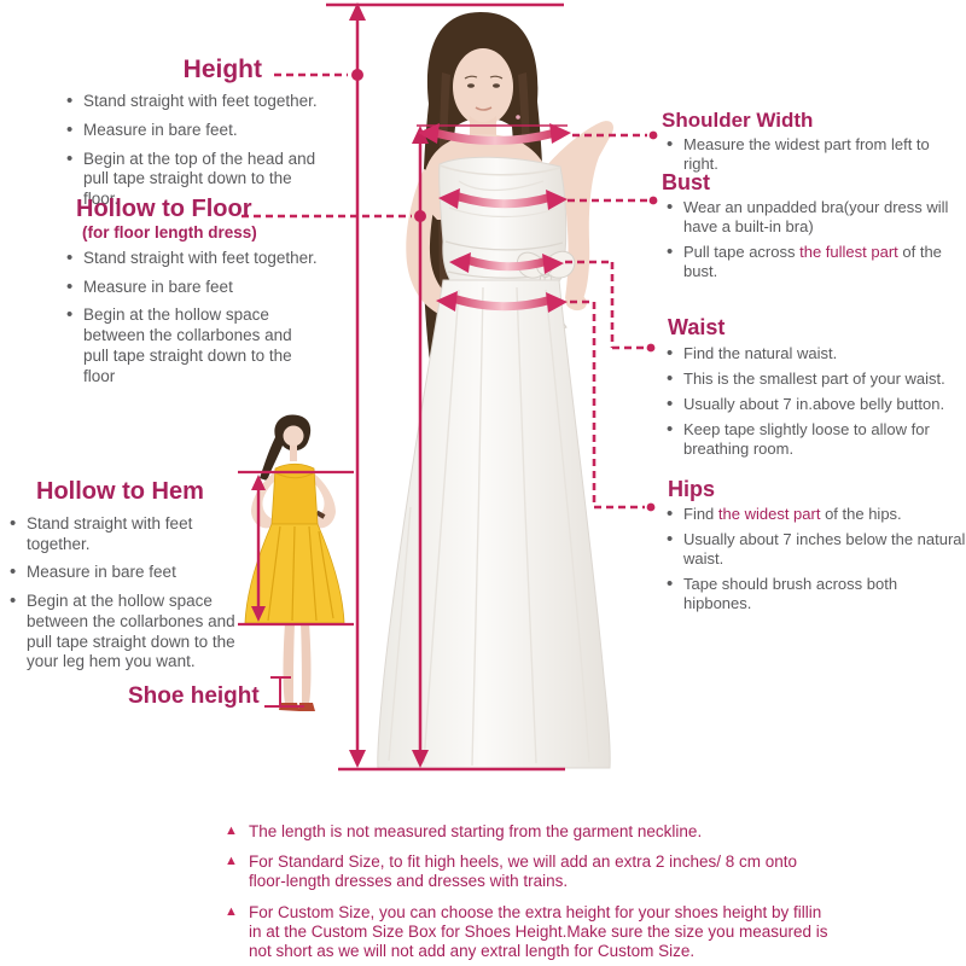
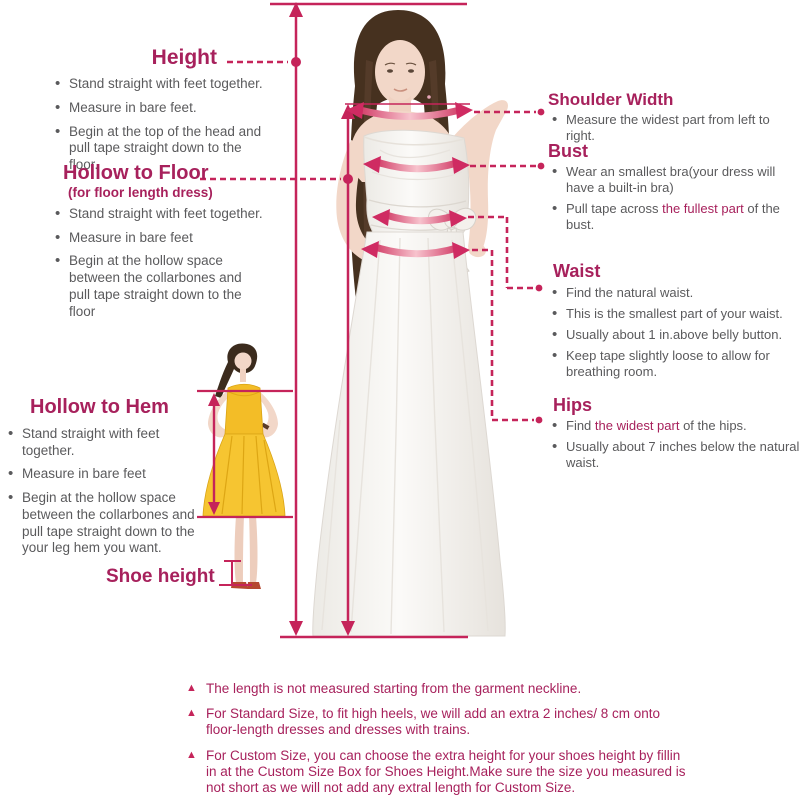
  Height
  Stand straight with feet together.
  Measure in bare feet.
  Begin at the top of the head and pull tape straight down to the floor.
  Hollow to Floor
  (for floor length dress)
  Stand straight with feet together.
  Measure in bare feet
  Begin at the hollow space between the collarbones and pull tape straight down to the floor
  Hollow to Hem
  Stand straight with feet together.
  Measure in bare feet
  Begin at the hollow space between the collarbones and pull tape straight down to the your leg hem you want.
  Shoe height
  Shoulder Width
  Measure the widest part from left to right.
  Bust
- Wear an unpadded bra(your dress will have a built-in bra)
+ Wear an smallest bra(your dress will have a built-in bra)
  Pull tape across the fullest part of the bust.
  Waist
  Find the natural waist.
  This is the smallest part of your waist.
- Usually about 7 in.above belly button.
+ Usually about 1 in.above belly button.
  Keep tape slightly loose to allow for breathing room.
  Hips
  Find the widest part of the hips.
  Usually about 7 inches below the natural waist.
- Tape should brush across both hipbones.
  The length is not measured starting from the garment neckline.
  For Standard Size, to fit high heels, we will add an extra 2 inches/ 8 cm onto floor-length dresses and dresses with trains.
  For Custom Size, you can choose the extra height for your shoes height by fillin in at the Custom Size Box for Shoes Height.Make sure the size you measured is not short as we will not add any extral length for Custom Size.
